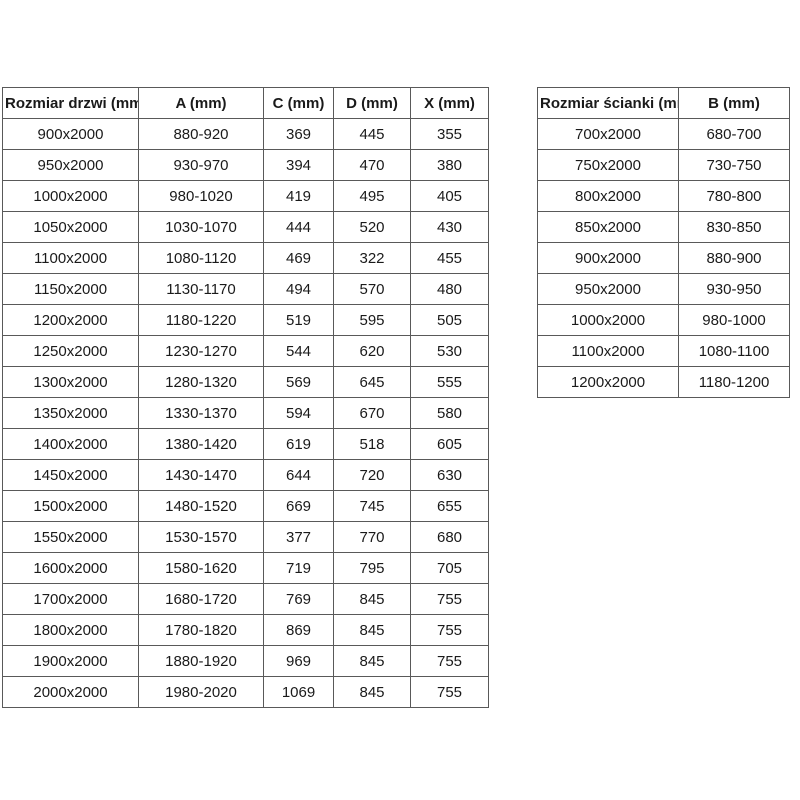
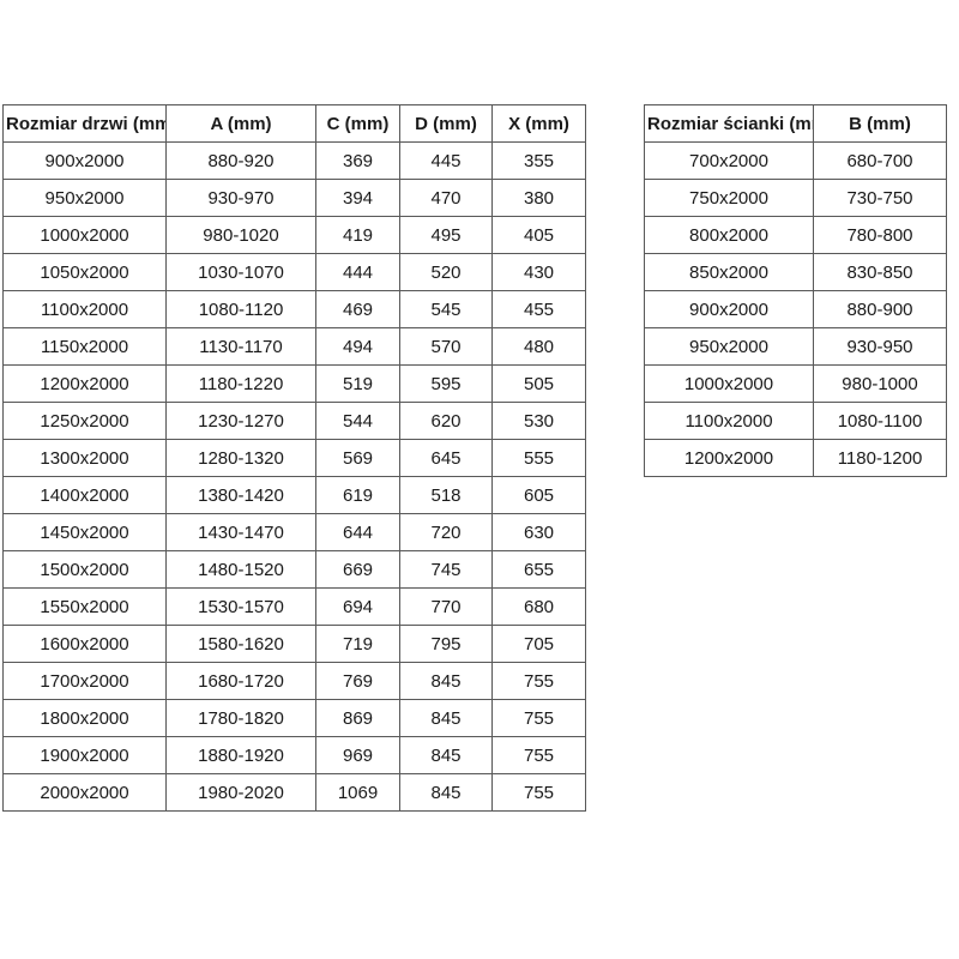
  Rozmiar drzwi (mm	A (mm)	C (mm)	D (mm)	X (mm)
  900x2000	880-920	369	445	355
  950x2000	930-970	394	470	380
  1000x2000	980-1020	419	495	405
  1050x2000	1030-1070	444	520	430
- 1100x2000	1080-1120	469	322	455
+ 1100x2000	1080-1120	469	545	455
  1150x2000	1130-1170	494	570	480
  1200x2000	1180-1220	519	595	505
  1250x2000	1230-1270	544	620	530
  1300x2000	1280-1320	569	645	555
- 1350x2000	1330-1370	594	670	580
  1400x2000	1380-1420	619	518	605
  1450x2000	1430-1470	644	720	630
  1500x2000	1480-1520	669	745	655
- 1550x2000	1530-1570	377	770	680
+ 1550x2000	1530-1570	694	770	680
  1600x2000	1580-1620	719	795	705
  1700x2000	1680-1720	769	845	755
  1800x2000	1780-1820	869	845	755
  1900x2000	1880-1920	969	845	755
  2000x2000	1980-2020	1069	845	755
  Rozmiar ścianki (m	B (mm)
  700x2000	680-700
  750x2000	730-750
  800x2000	780-800
  850x2000	830-850
  900x2000	880-900
  950x2000	930-950
  1000x2000	980-1000
  1100x2000	1080-1100
  1200x2000	1180-1200
